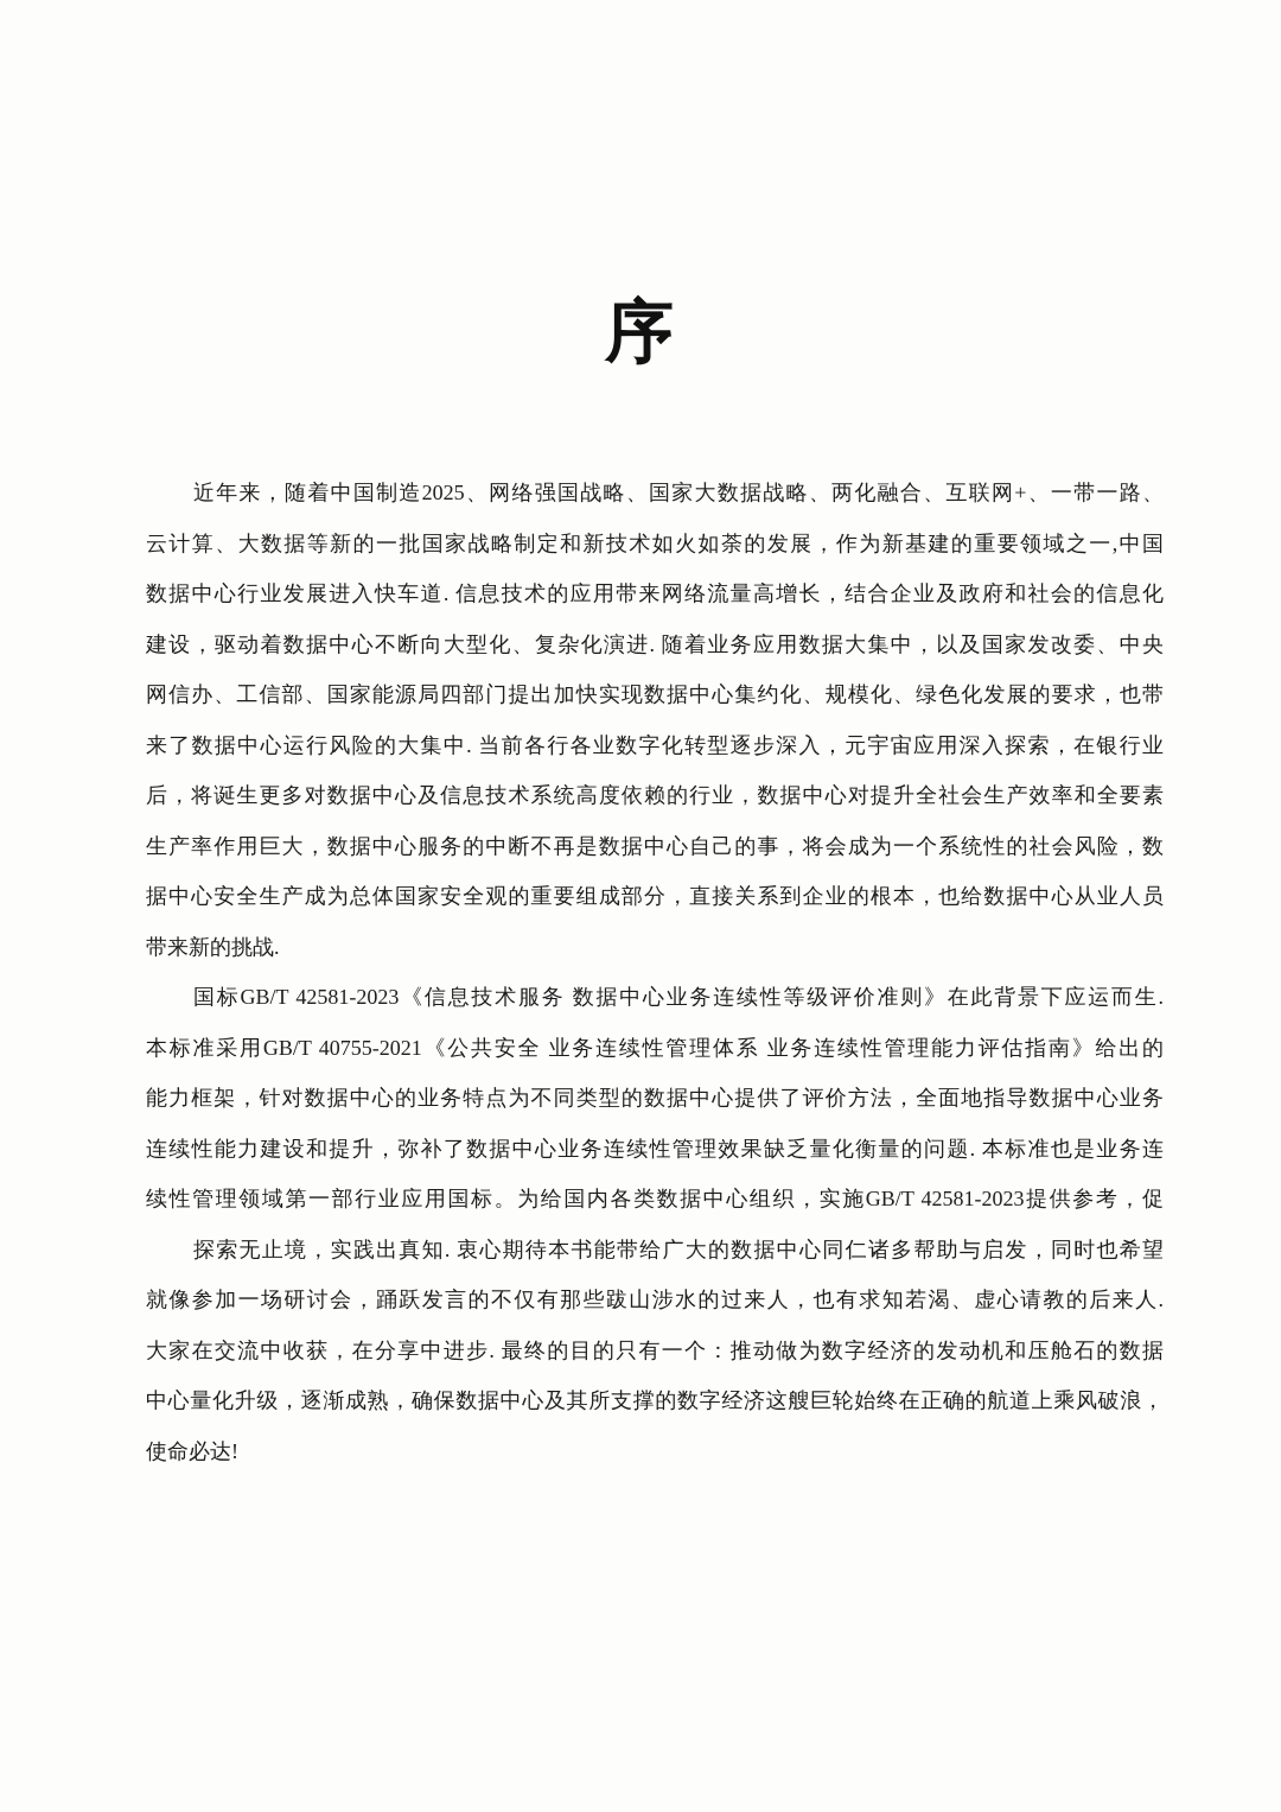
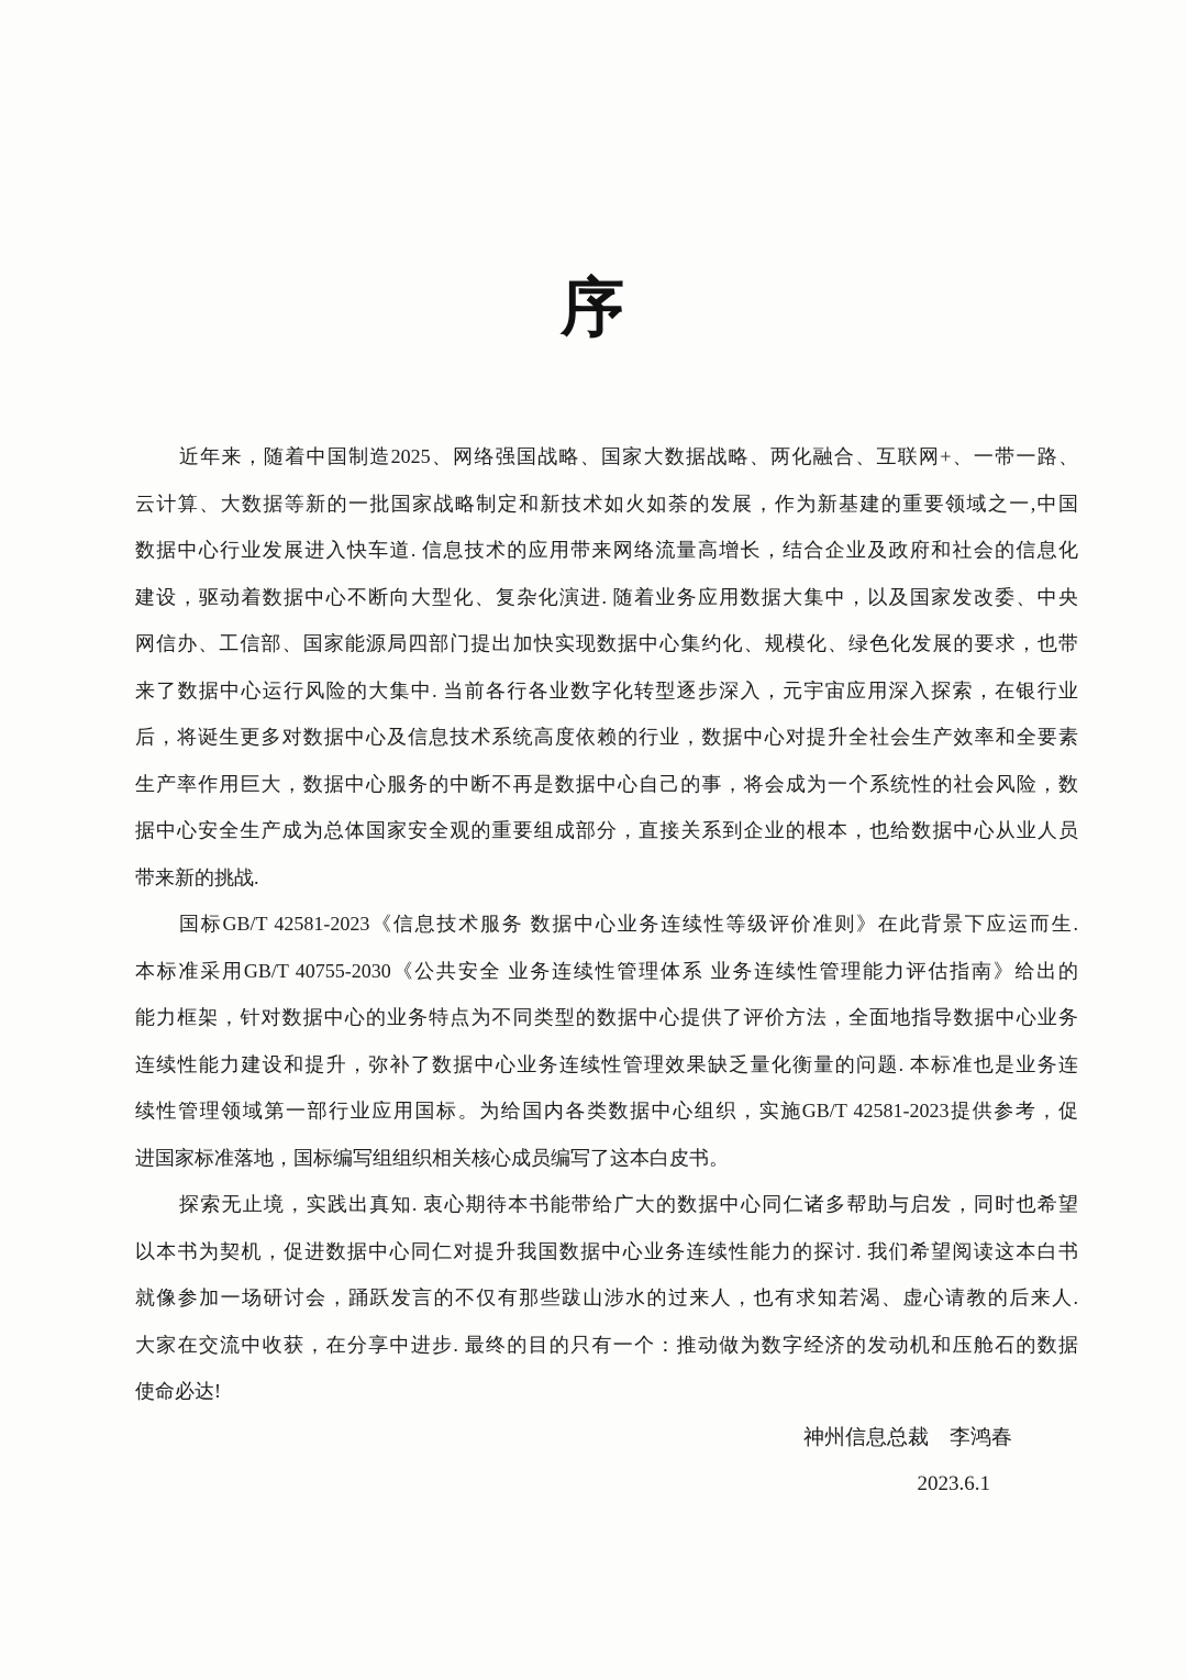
  序
  近年来，随着中国制造2025、网络强国战略、国家大数据战略、两化融合、互联网+、一带一路、
  云计算、大数据等新的一批国家战略制定和新技术如火如荼的发展，作为新基建的重要领域之一,中国
  数据中心行业发展进入快车道. 信息技术的应用带来网络流量高增长，结合企业及政府和社会的信息化
  建设，驱动着数据中心不断向大型化、复杂化演进. 随着业务应用数据大集中，以及国家发改委、中央
  网信办、工信部、国家能源局四部门提出加快实现数据中心集约化、规模化、绿色化发展的要求，也带
  来了数据中心运行风险的大集中. 当前各行各业数字化转型逐步深入，元宇宙应用深入探索，在银行业
  后，将诞生更多对数据中心及信息技术系统高度依赖的行业，数据中心对提升全社会生产效率和全要素
  生产率作用巨大，数据中心服务的中断不再是数据中心自己的事，将会成为一个系统性的社会风险，数
  据中心安全生产成为总体国家安全观的重要组成部分，直接关系到企业的根本，也给数据中心从业人员
  带来新的挑战.
  国标GB/T 42581-2023《信息技术服务 数据中心业务连续性等级评价准则》在此背景下应运而生.
- 本标准采用GB/T 40755-2021《公共安全 业务连续性管理体系 业务连续性管理能力评估指南》给出的
+ 本标准采用GB/T 40755-2030《公共安全 业务连续性管理体系 业务连续性管理能力评估指南》给出的
  能力框架，针对数据中心的业务特点为不同类型的数据中心提供了评价方法，全面地指导数据中心业务
  连续性能力建设和提升，弥补了数据中心业务连续性管理效果缺乏量化衡量的问题. 本标准也是业务连
  续性管理领域第一部行业应用国标。为给国内各类数据中心组织，实施GB/T 42581-2023提供参考，促
+ 进国家标准落地，国标编写组组织相关核心成员编写了这本白皮书。
  探索无止境，实践出真知. 衷心期待本书能带给广大的数据中心同仁诸多帮助与启发，同时也希望
+ 以本书为契机，促进数据中心同仁对提升我国数据中心业务连续性能力的探讨. 我们希望阅读这本白书
  就像参加一场研讨会，踊跃发言的不仅有那些跋山涉水的过来人，也有求知若渴、虚心请教的后来人.
  大家在交流中收获，在分享中进步. 最终的目的只有一个：推动做为数字经济的发动机和压舱石的数据
- 中心量化升级，逐渐成熟，确保数据中心及其所支撑的数字经济这艘巨轮始终在正确的航道上乘风破浪，
  使命必达!
+ 神州信息总裁 李鸿春
+ 2023.6.1
